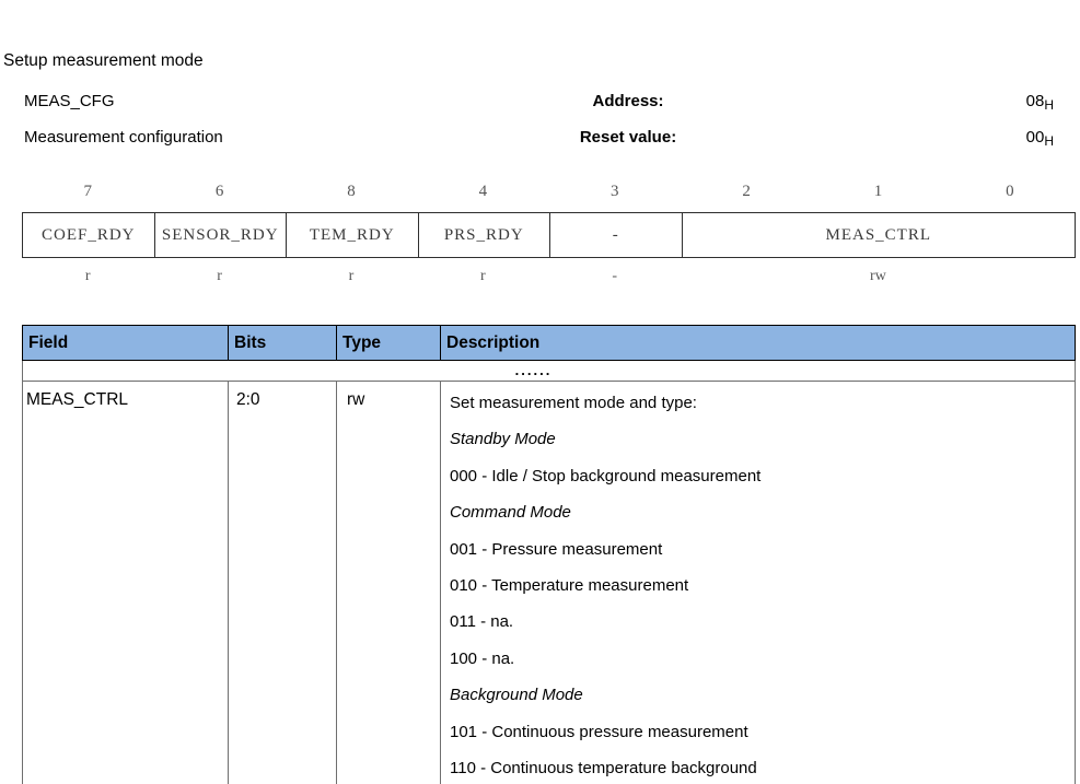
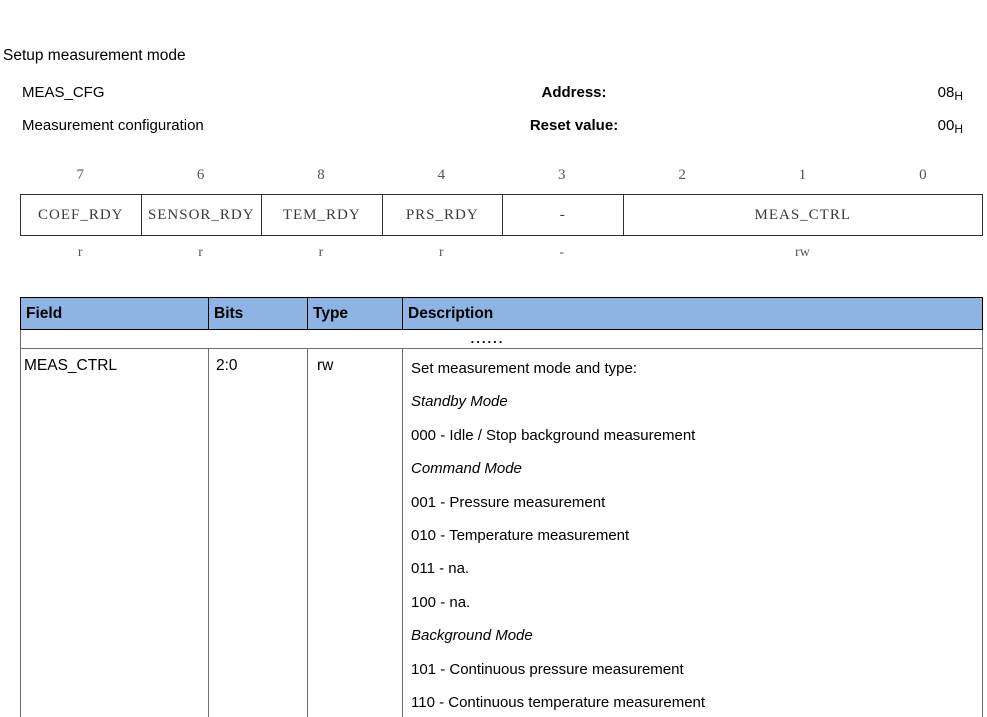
  Setup measurement mode
  MEAS_CFG
  Address:
  08H
  Measurement configuration
  Reset value:
  00H
  7
  6
  8
  4
  3
  2
  1
  0
  COEF_RDY
  SENSOR_RDY
  TEM_RDY
  PRS_RDY
  -
  MEAS_CTRL
  r
  r
  r
  r
  -
  rw
  Field
  Bits
  Type
  Description
  ......
  MEAS_CTRL
  2:0
  rw
  Set measurement mode and type:
  Standby Mode
  000 - Idle / Stop background measurement
  Command Mode
  001 - Pressure measurement
  010 - Temperature measurement
  011 - na.
  100 - na.
  Background Mode
  101 - Continuous pressure measurement
- 110 - Continuous temperature background
+ 110 - Continuous temperature measurement
